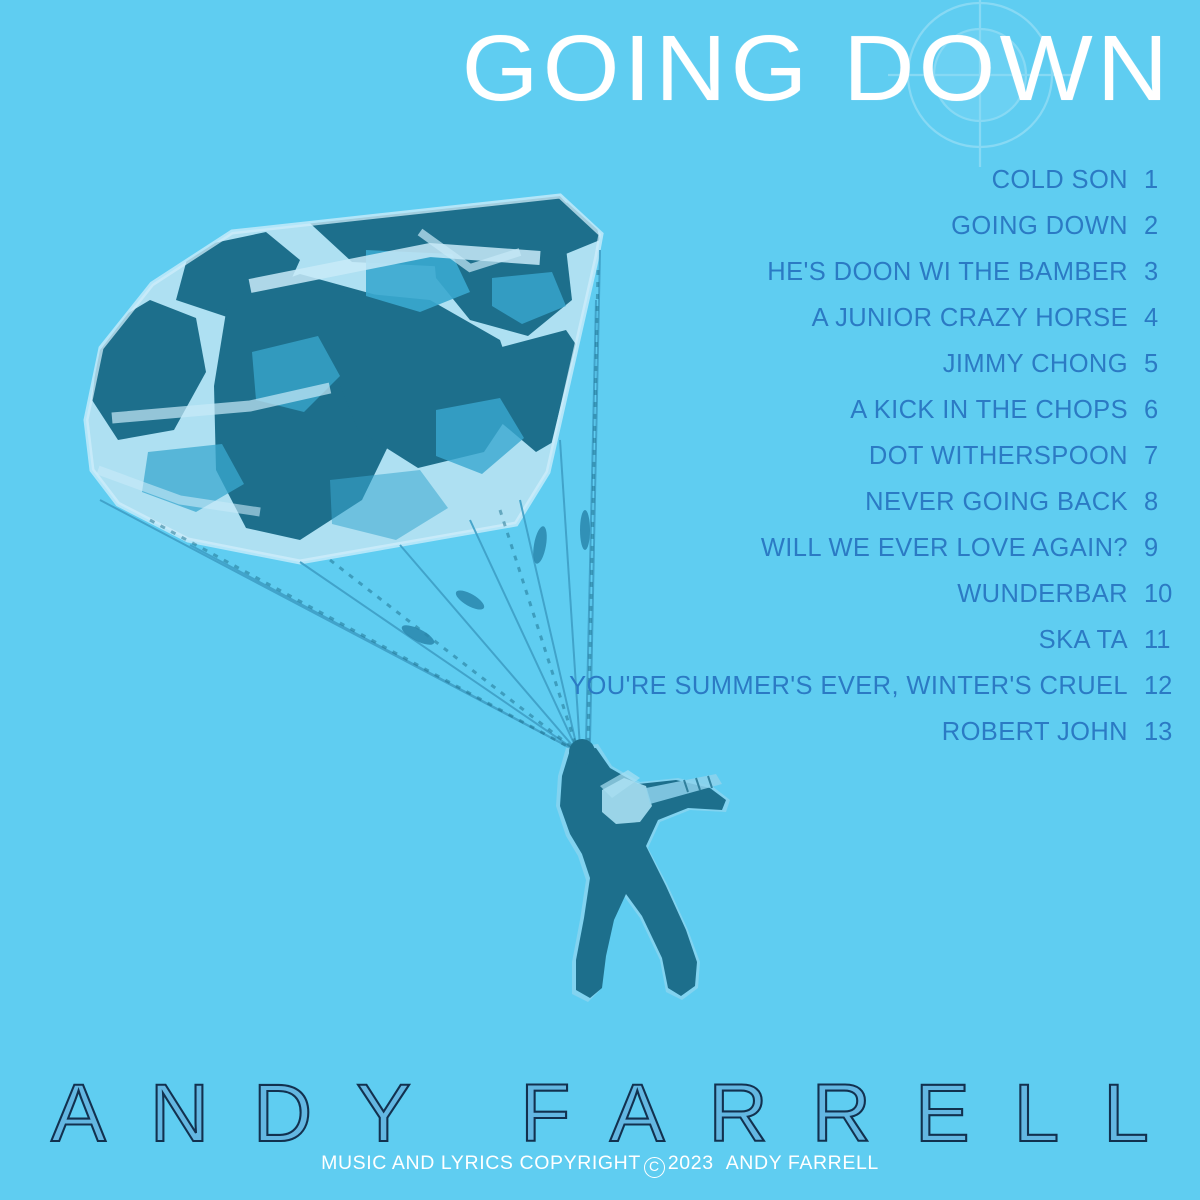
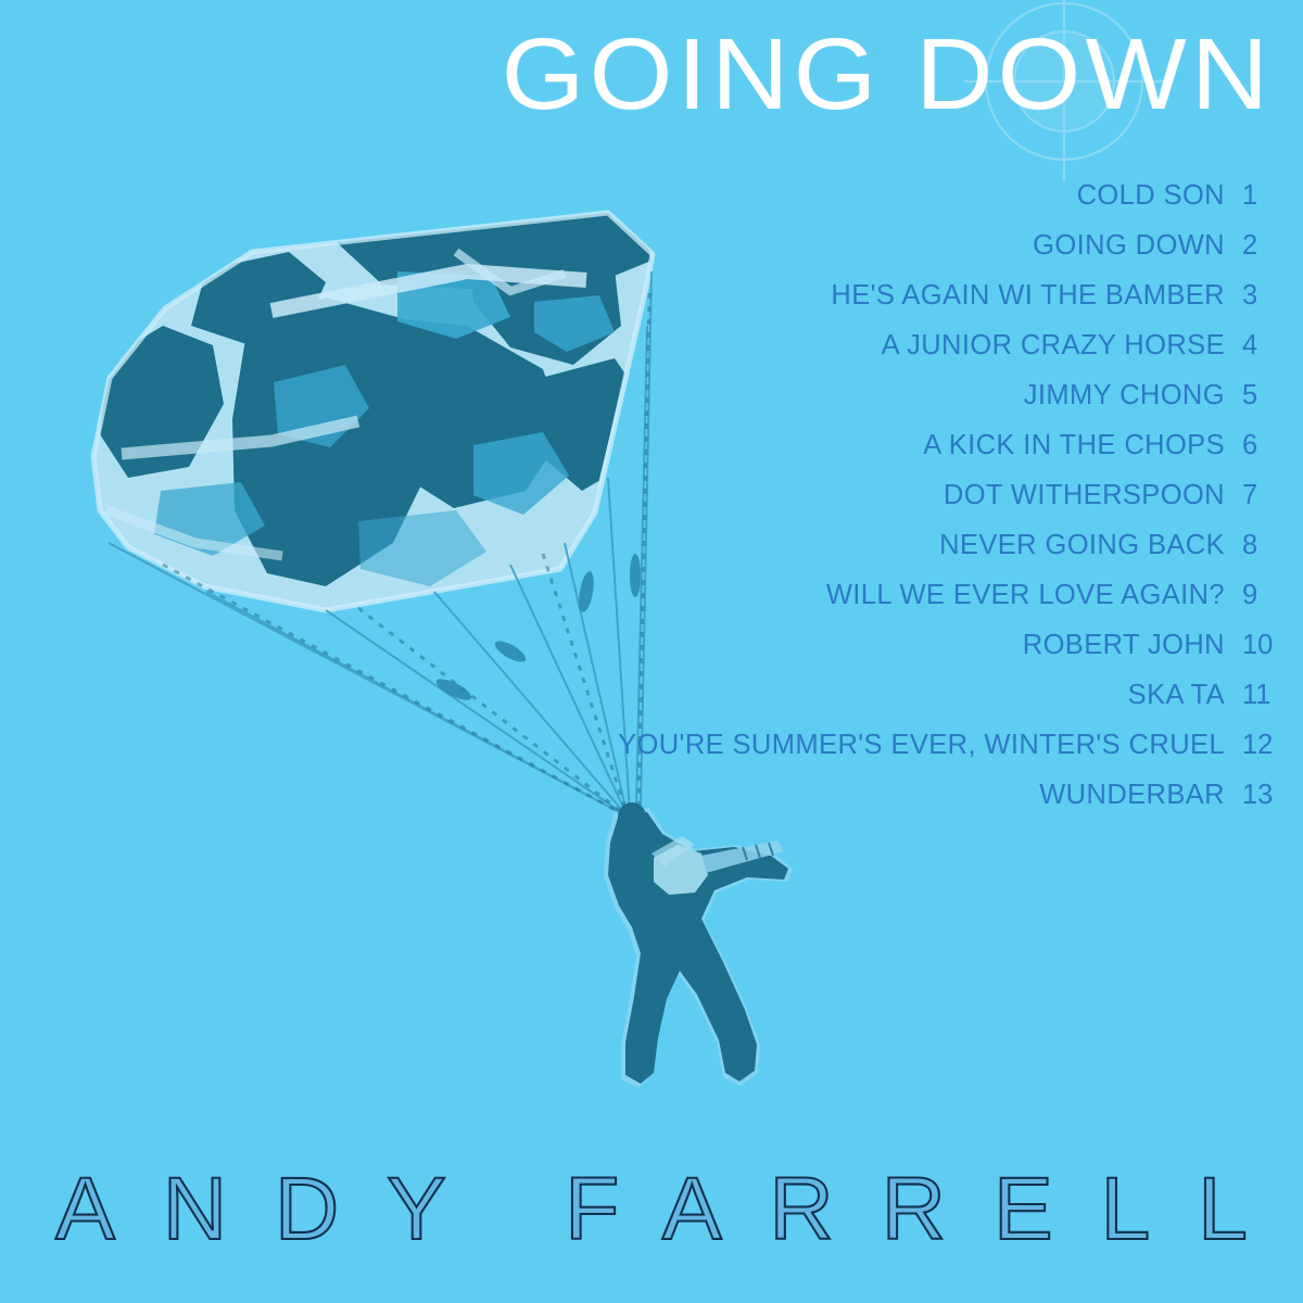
  GOING DOWN
  COLD SON
  1
  GOING DOWN
  2
- HE'S DOON WI THE BAMBER
+ HE'S AGAIN WI THE BAMBER
  3
  A JUNIOR CRAZY HORSE
  4
  JIMMY CHONG
  5
  A KICK IN THE CHOPS
  6
  DOT WITHERSPOON
  7
  NEVER GOING BACK
  8
  WILL WE EVER LOVE AGAIN?
  9
- WUNDERBAR
+ ROBERT JOHN
  10
  SKA TA
  11
  YOU'RE SUMMER'S EVER, WINTER'S CRUEL
  12
- ROBERT JOHN
+ WUNDERBAR
  13
  ANDY FARRELL
- MUSIC AND LYRICS COPYRIGHT C 2023 ANDY FARRELL
